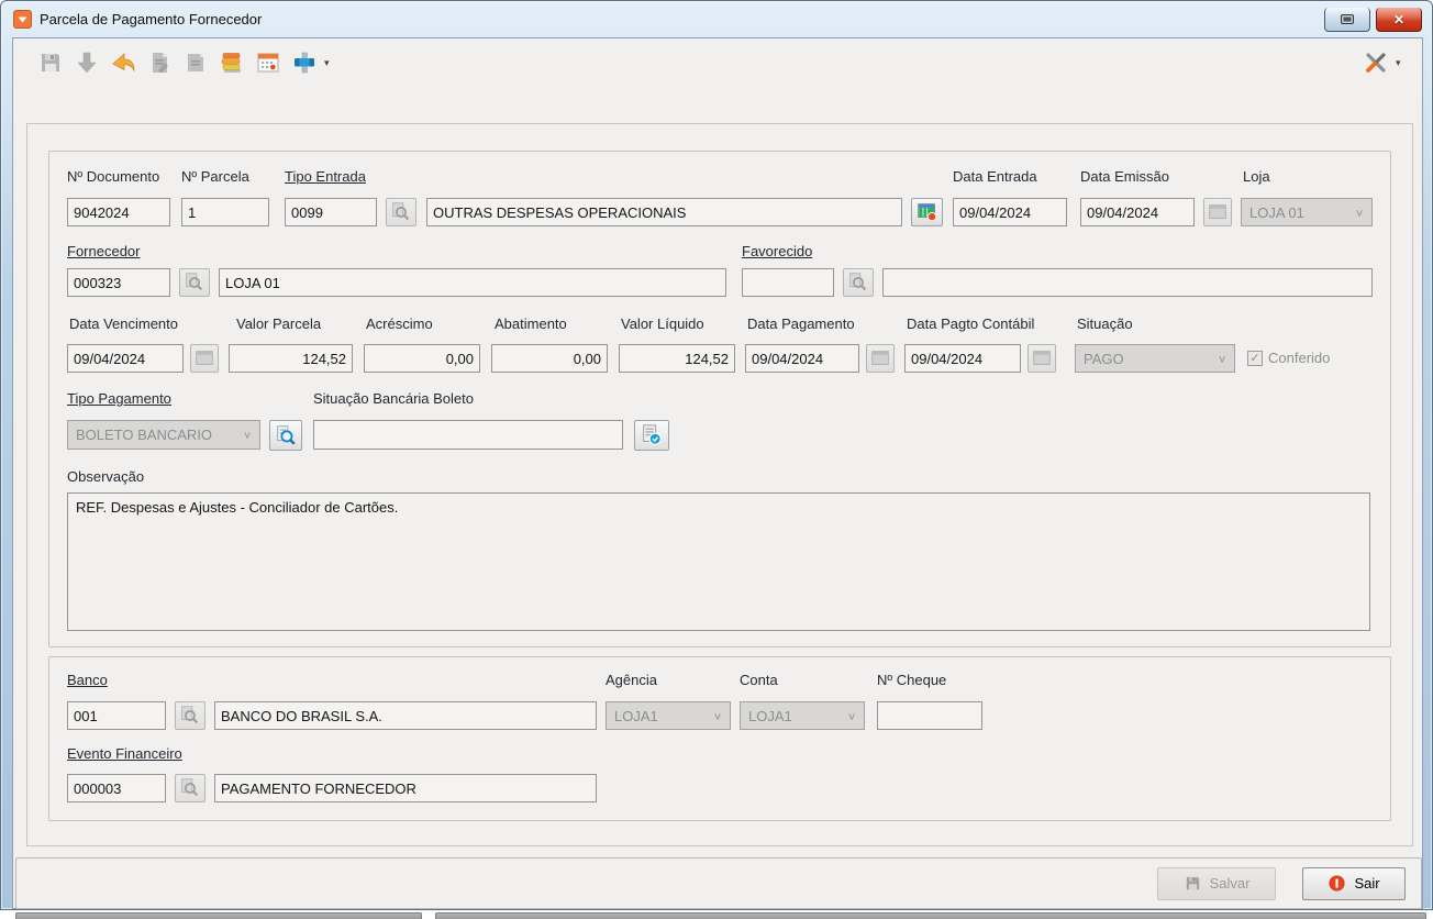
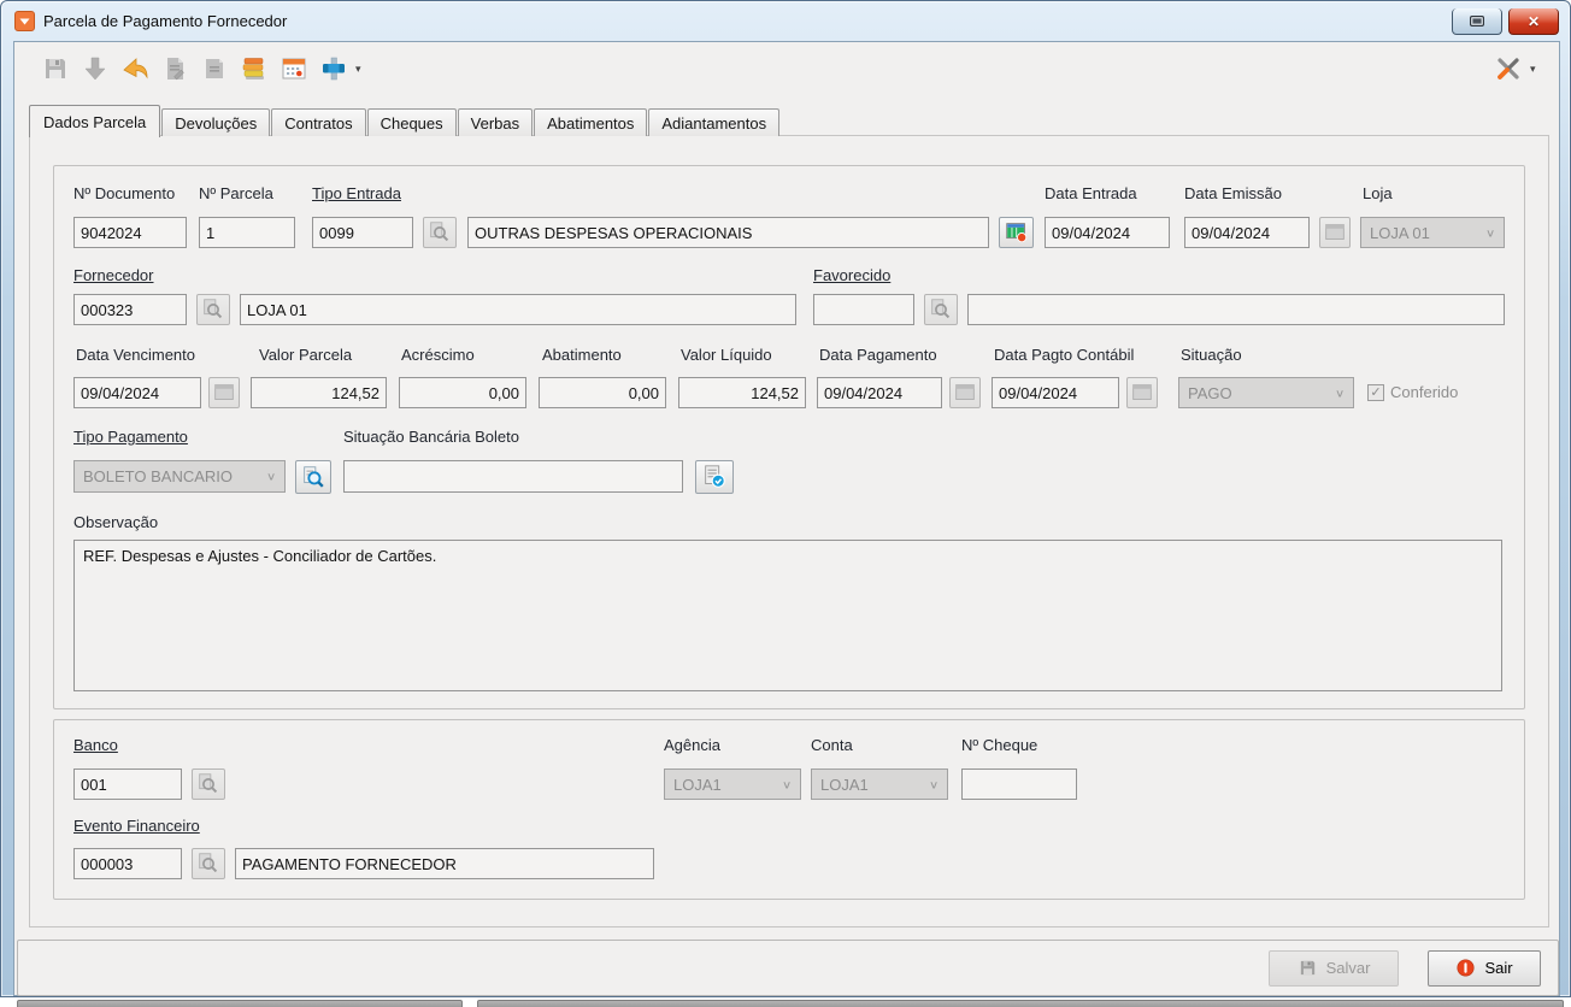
  Parcela de Pagamento Fornecedor
  ✕
  ▾
  ▾
+ Dados Parcela
+ Devoluções
+ Contratos
+ Cheques
+ Verbas
+ Abatimentos
+ Adiantamentos
  Nº Documento
  Nº Parcela
  Tipo Entrada
  Data Entrada
  Data Emissão
  Loja
  9042024
  1
  0099
  OUTRAS DESPESAS OPERACIONAIS
  09/04/2024
  09/04/2024
  LOJA 01
  ∨
  Fornecedor
  Favorecido
  000323
  LOJA 01
  Data Vencimento
  Valor Parcela
  Acréscimo
  Abatimento
  Valor Líquido
  Data Pagamento
  Data Pagto Contábil
  Situação
  09/04/2024
  124,52
  0,00
  0,00
  124,52
  09/04/2024
  09/04/2024
  PAGO
  ∨
  ✓
  Conferido
  Tipo Pagamento
  Situação Bancária Boleto
  BOLETO BANCARIO
  ∨
  Observação
  REF. Despesas e Ajustes - Conciliador de Cartões.
  Banco
  Agência
  Conta
  Nº Cheque
  001
- BANCO DO BRASIL S.A.
  LOJA1
  ∨
  LOJA1
  ∨
  Evento Financeiro
  000003
  PAGAMENTO FORNECEDOR
  Salvar
  Sair
